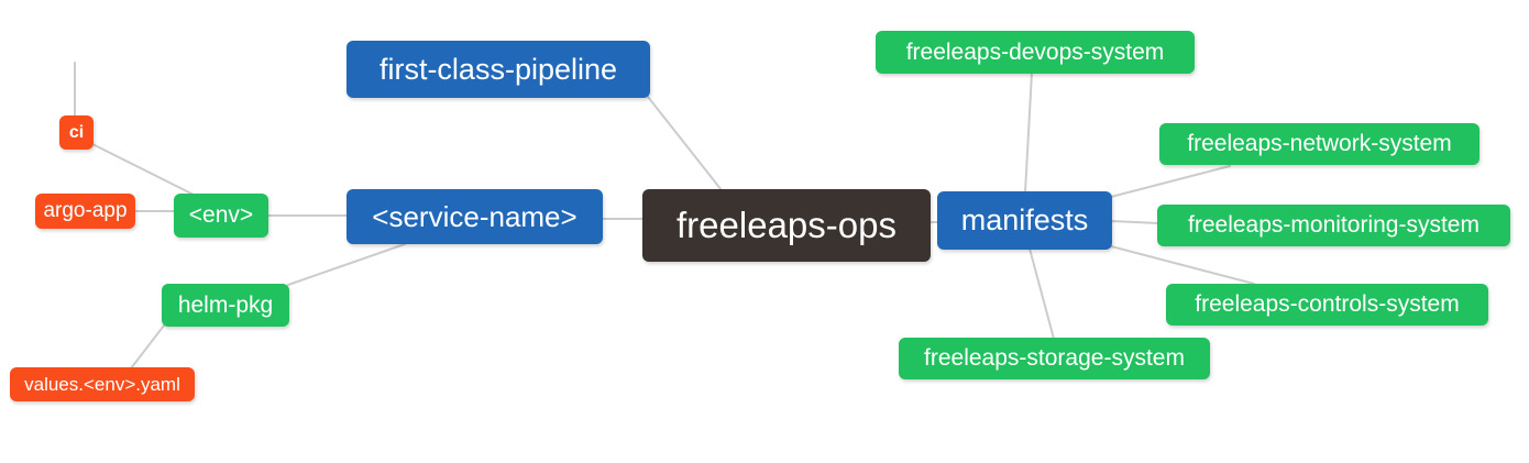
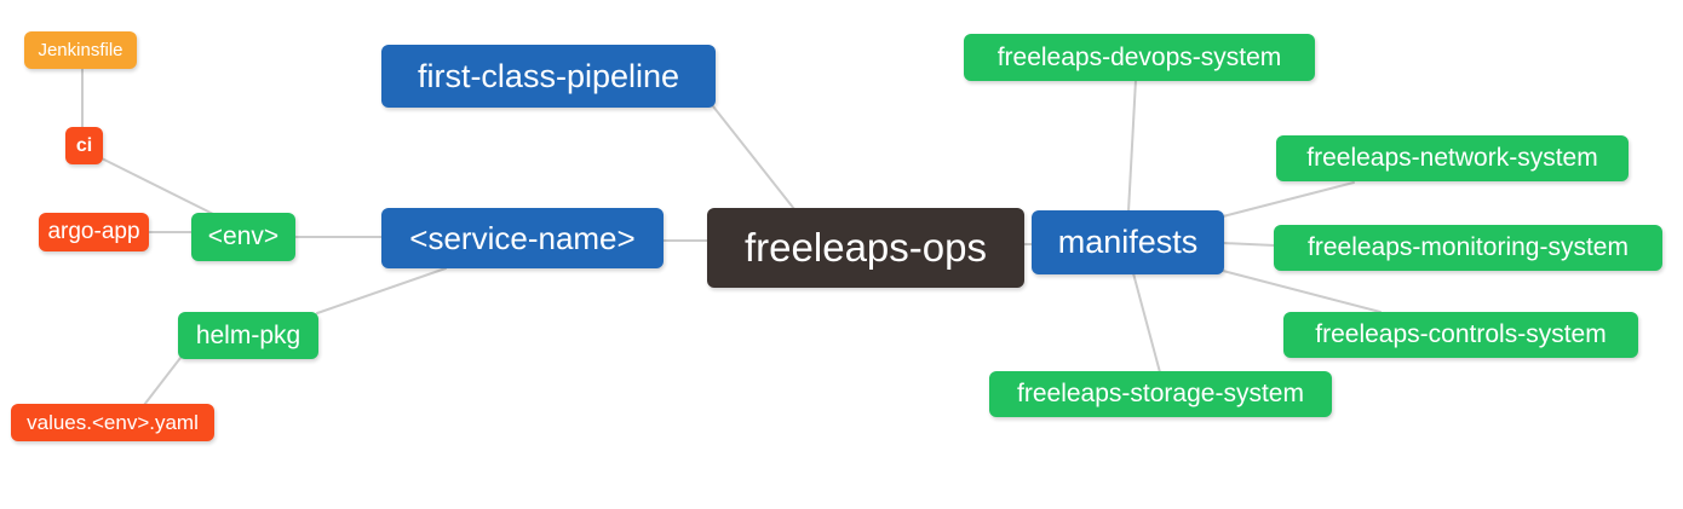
+ Jenkinsfile
  ci
  argo-app
  <env>
  helm-pkg
  values.<env>.yaml
  first-class-pipeline
  <service-name>
  freeleaps-ops
  manifests
  freeleaps-devops-system
  freeleaps-network-system
  freeleaps-monitoring-system
  freeleaps-controls-system
  freeleaps-storage-system
